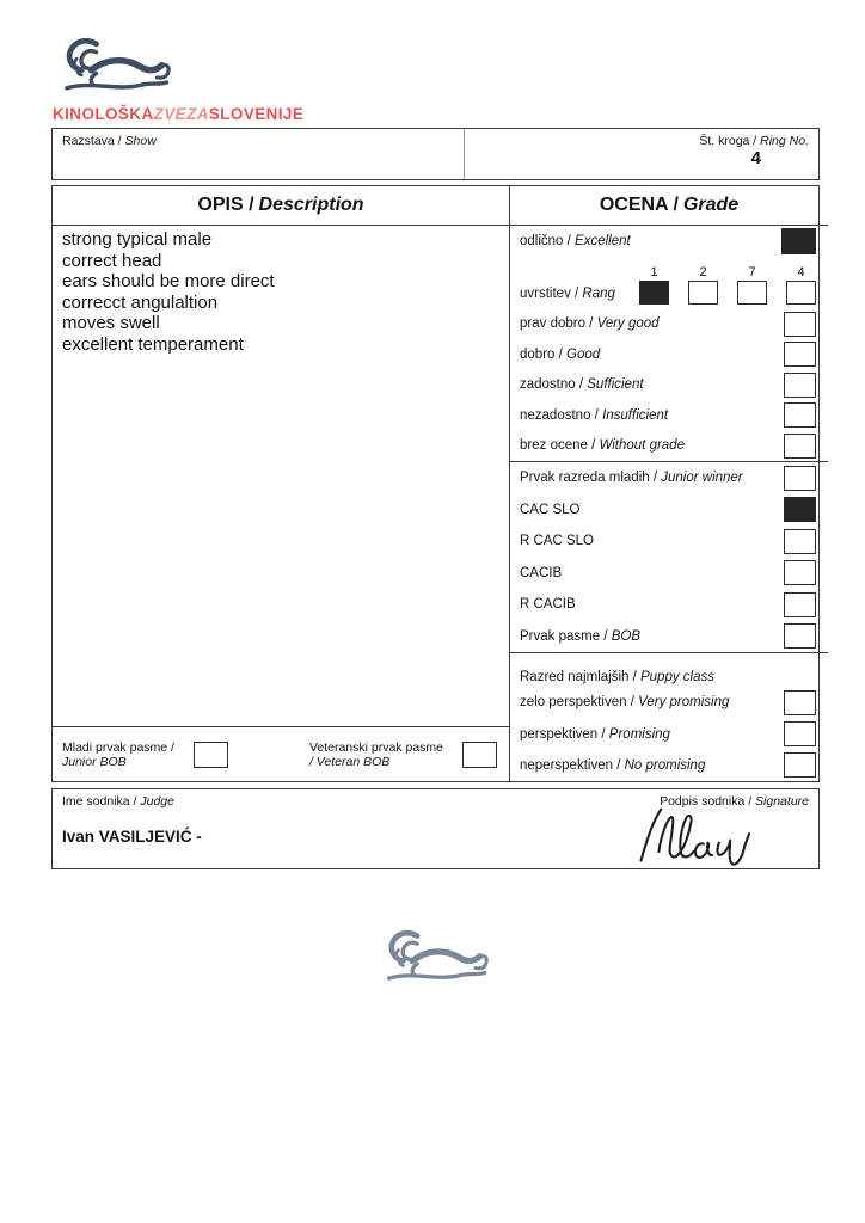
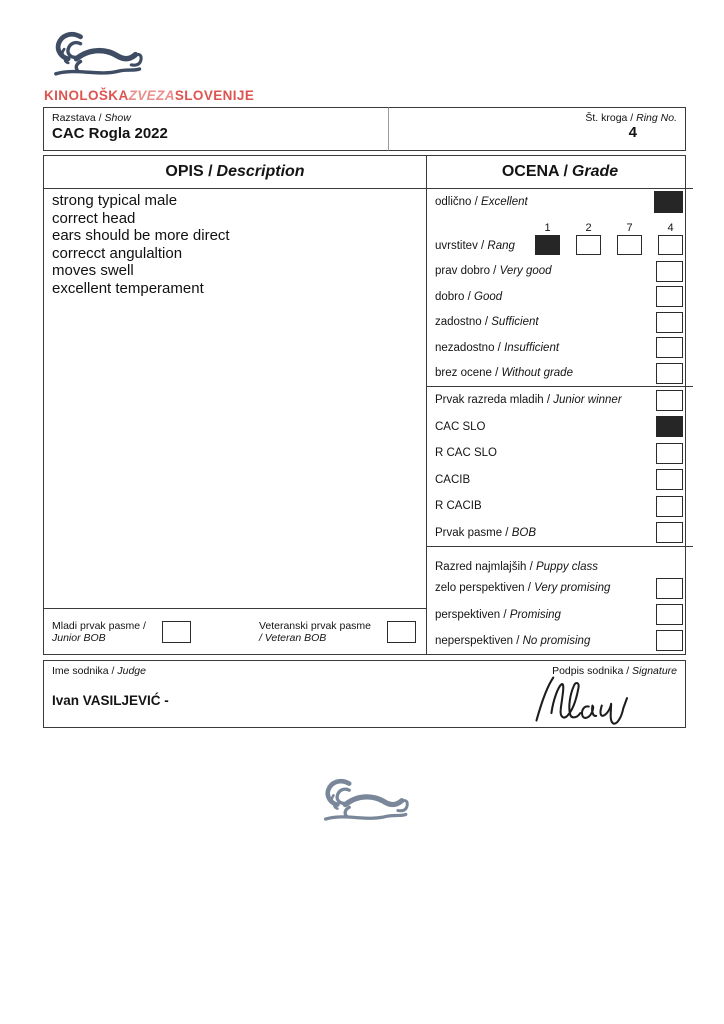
  KINOLOŠKAZVEZASLOVENIJE
  Razstava / Show
+ CAC Rogla 2022
  Št. kroga / Ring No.
  4
  OPIS /
  Description
  strong typical male
  correct head
  ears should be more direct
  correcct angulaltion
  moves swell
  excellent temperament
  Mladi prvak pasme /
  Junior BOB
  Veteranski prvak pasme
  / Veteran BOB
  OCENA /
  Grade
  odlično / Excellent
  uvrstitev / Rang
  1
  2
  7
  4
  prav dobro / Very good
  dobro / Good
  zadostno / Sufficient
  nezadostno / Insufficient
  brez ocene / Without grade
  Prvak razreda mladih / Junior winner
  CAC SLO
  R CAC SLO
  CACIB
  R CACIB
  Prvak pasme / BOB
  Razred najmlajših / Puppy class
  zelo perspektiven / Very promising
  perspektiven / Promising
  neperspektiven / No promising
  Ime sodnika / Judge
  Podpis sodnika / Signature
  Ivan VASILJEVIĆ -
